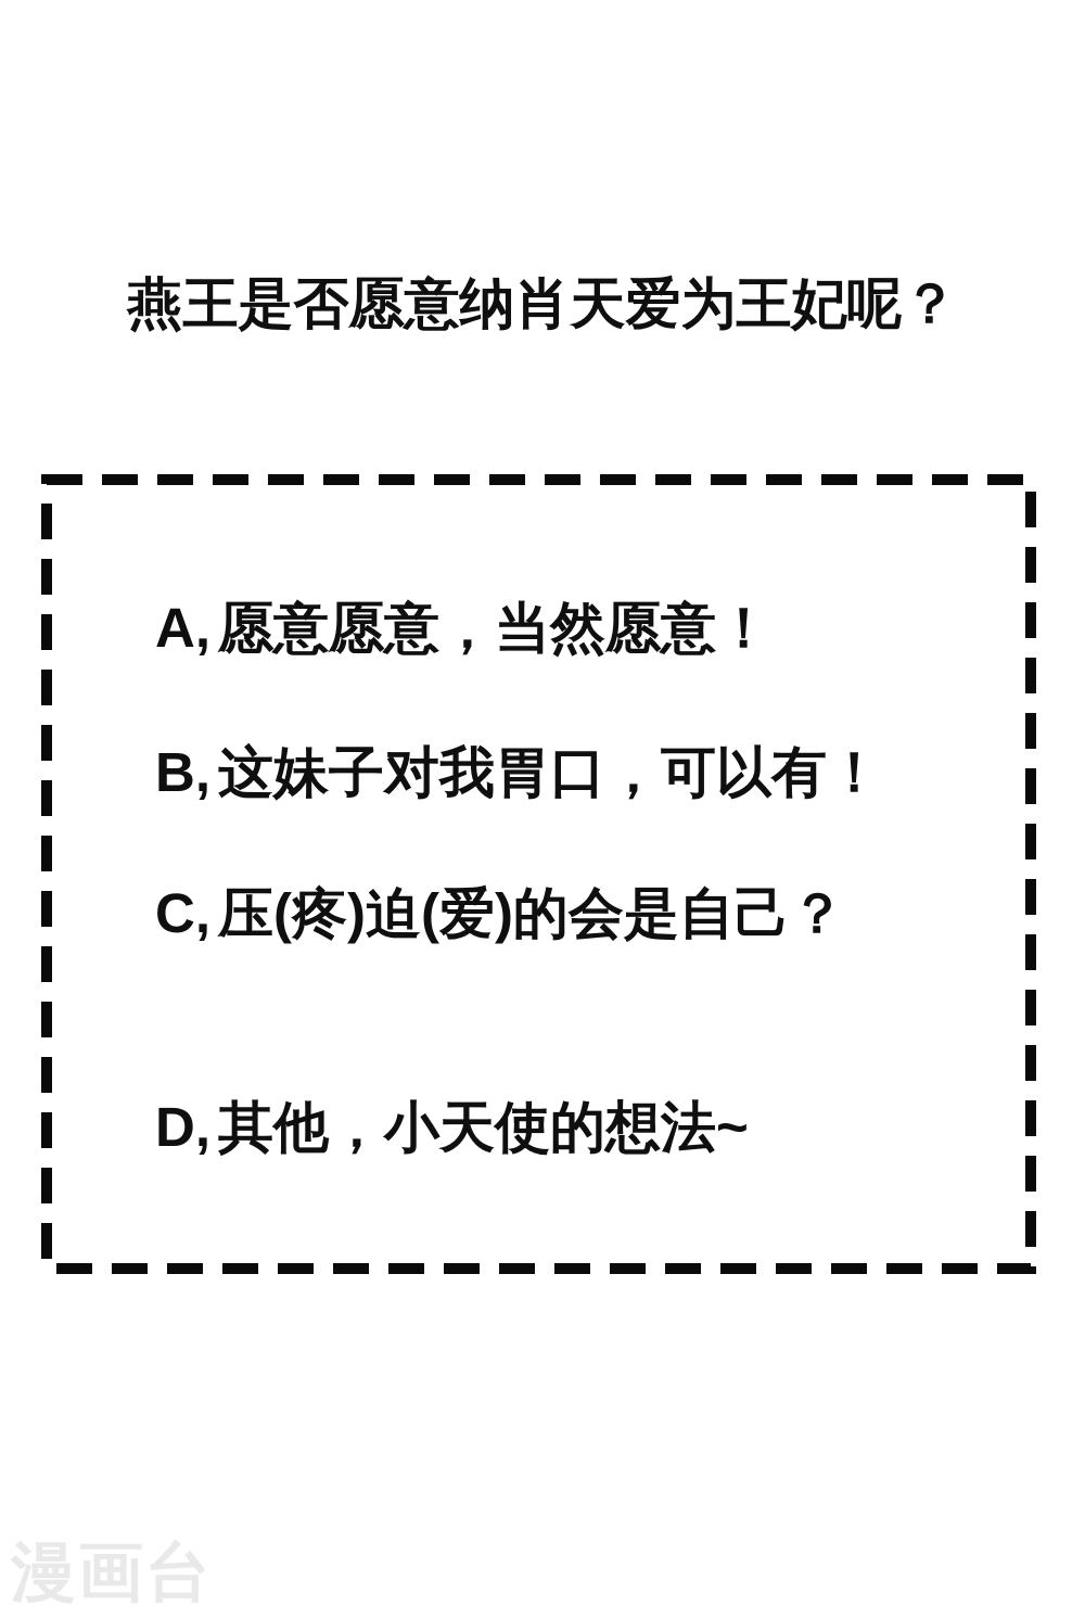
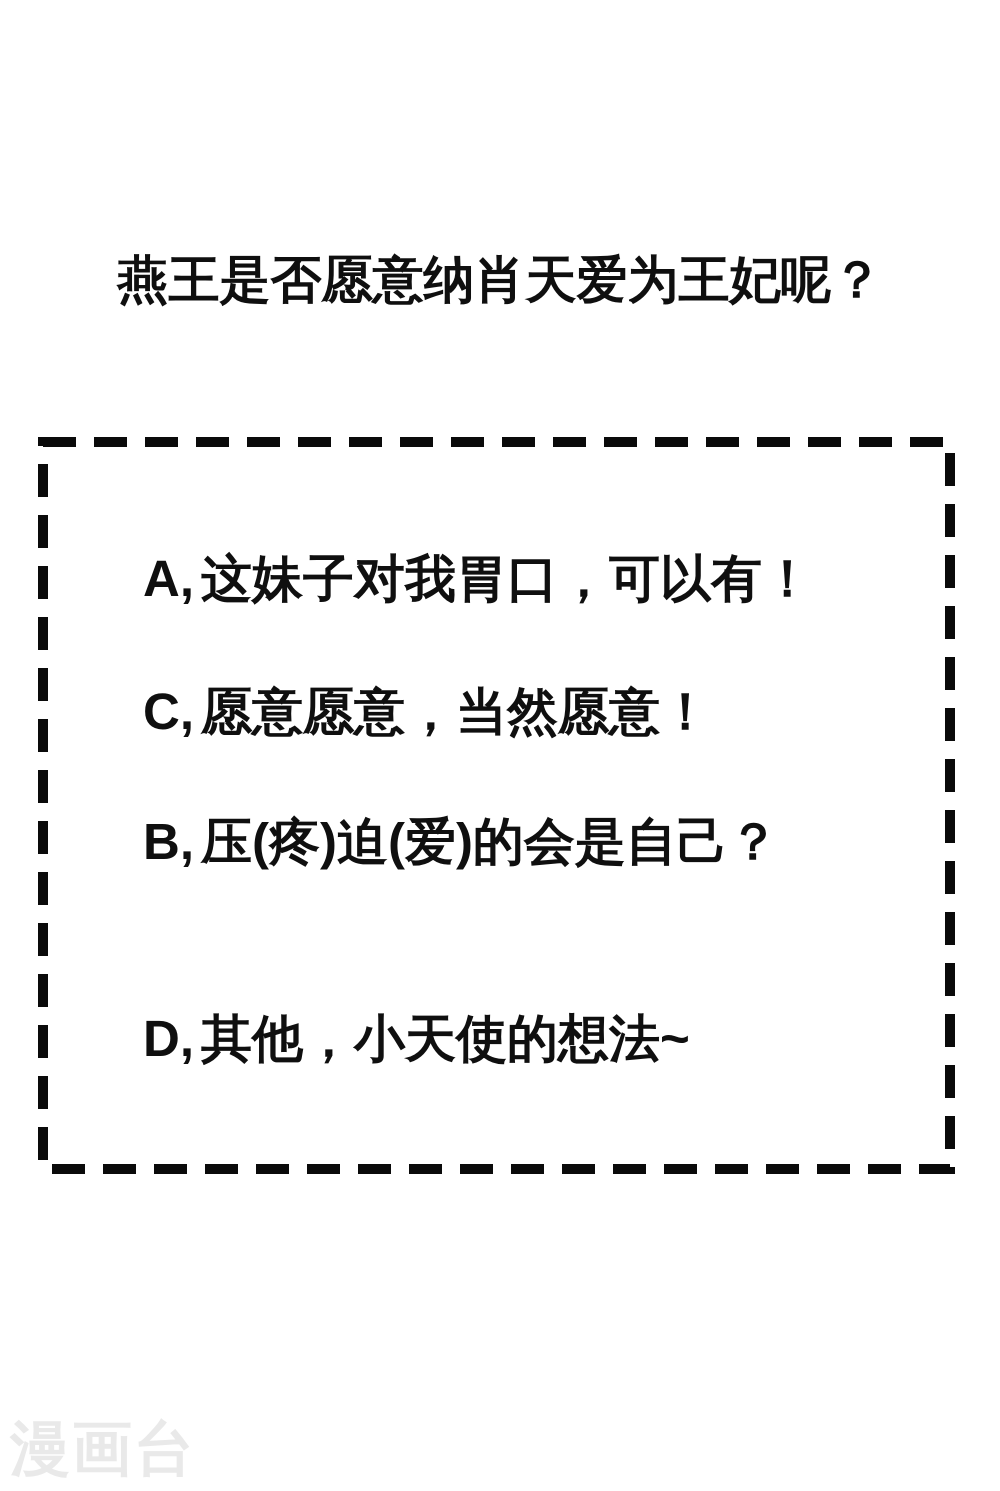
  燕王是否愿意纳肖天爱为王妃呢？
  A,
- 愿意愿意，当然愿意！
+ 这妹子对我胃口，可以有！
- B,
+ C,
- 这妹子对我胃口，可以有！
+ 愿意愿意，当然愿意！
- C,
+ B,
  压(疼)迫(爱)的会是自己？
  D,
  其他，小天使的想法~
